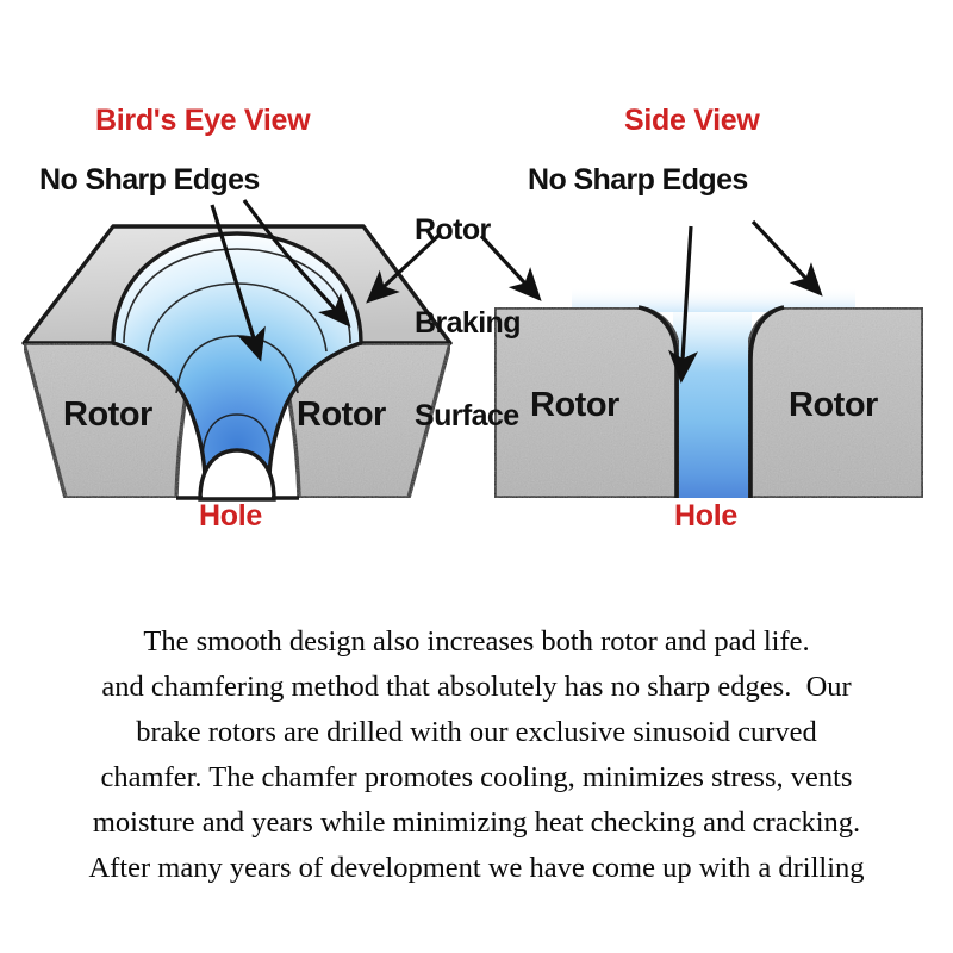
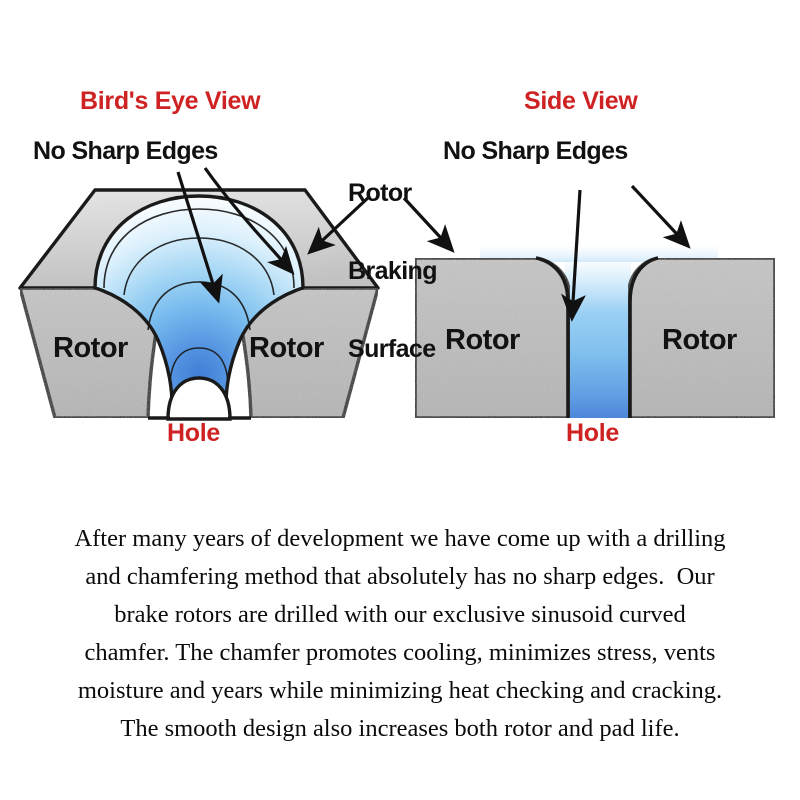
  Bird's Eye View
  Side View
  No Sharp Edges
  No Sharp Edges
  Rotor
  Braking
  Surface
  Rotor
  Rotor
  Hole
  Rotor
  Rotor
  Hole
- The smooth design also increases both rotor and pad life.
+ After many years of development we have come up with a drilling
  and chamfering method that absolutely has no sharp edges. Our
  brake rotors are drilled with our exclusive sinusoid curved
  chamfer. The chamfer promotes cooling, minimizes stress, vents
  moisture and years while minimizing heat checking and cracking.
- After many years of development we have come up with a drilling
+ The smooth design also increases both rotor and pad life.
